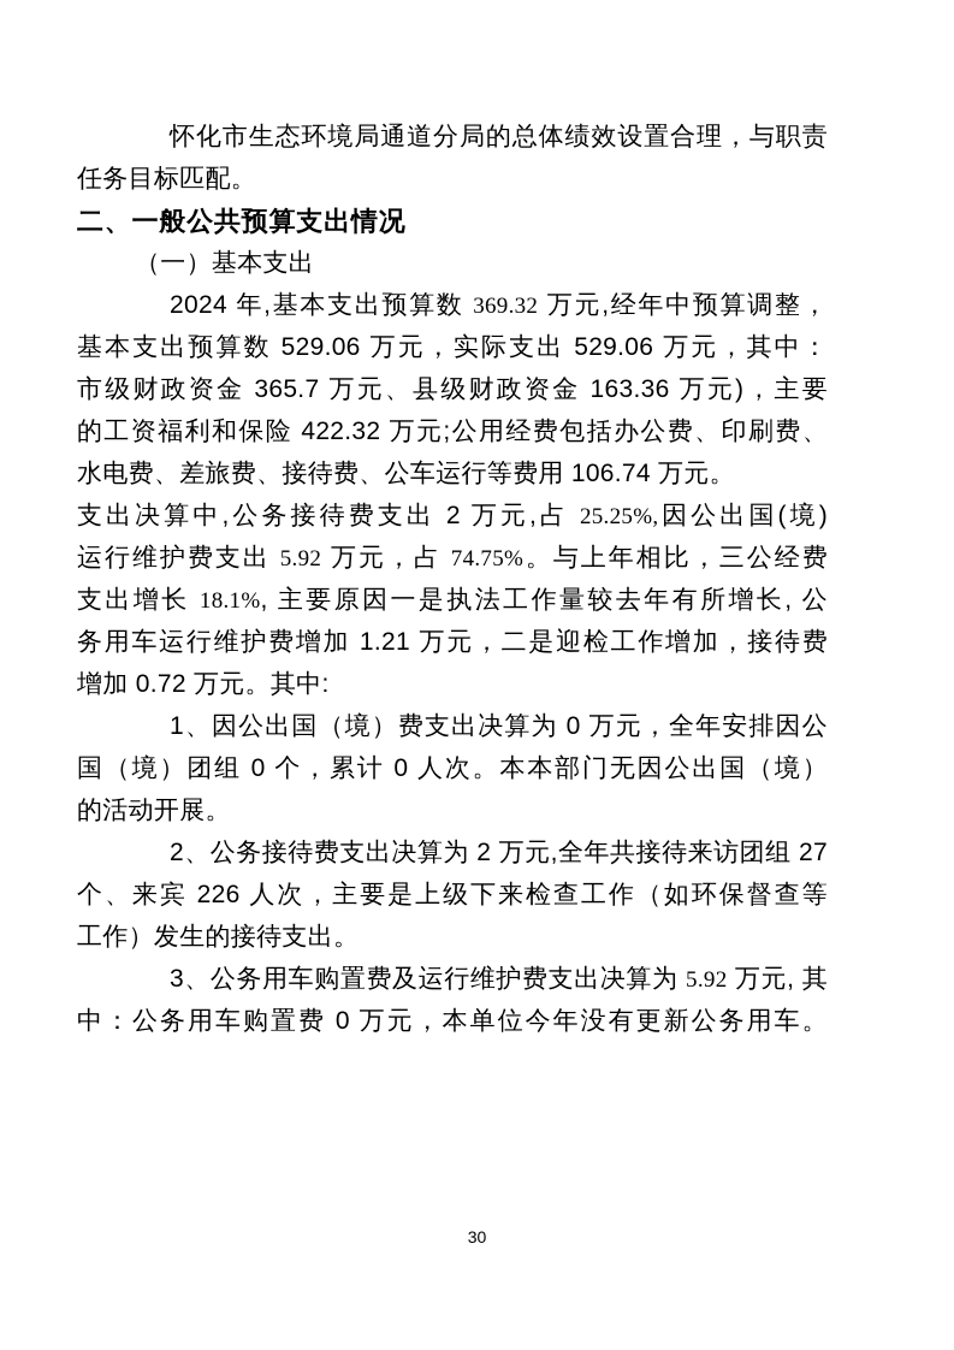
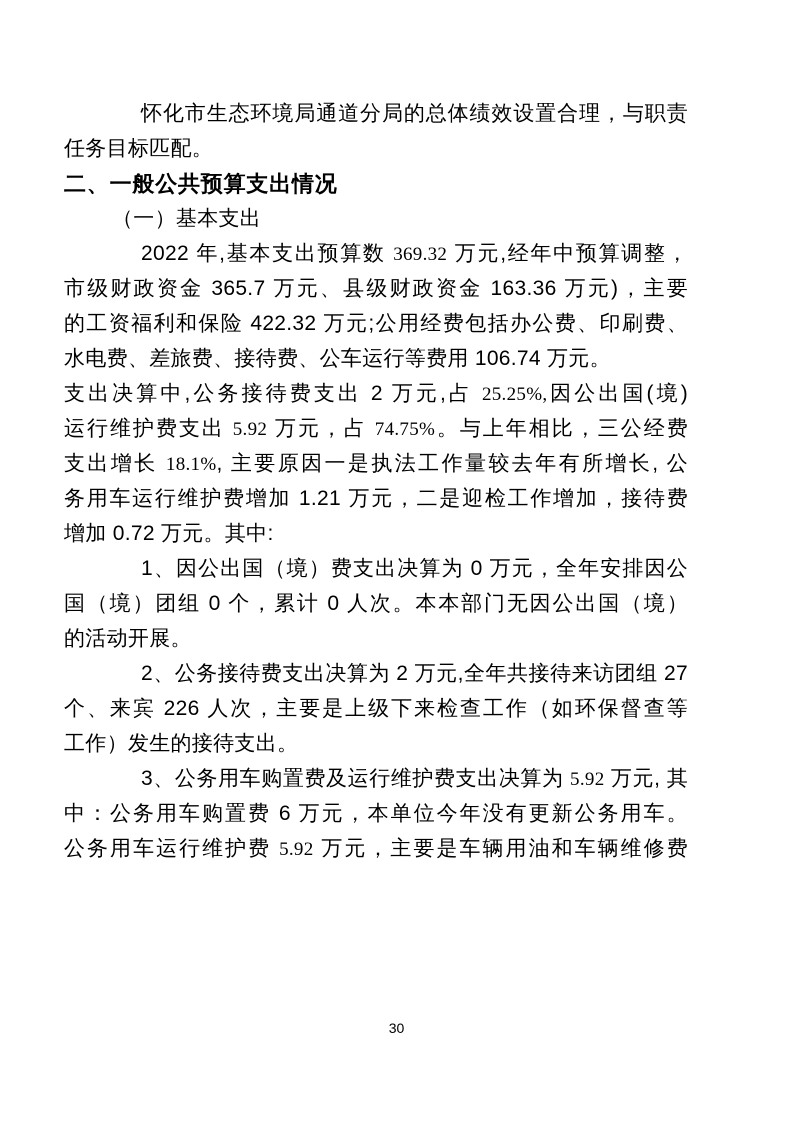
  怀化市生态环境局通道分局的总体绩效设置合理，与职责
  任务目标匹配。
  二、一般公共预算支出情况
  （一）基本支出
- 2024 年,基本支出预算数 369.32 万元,经年中预算调整，
+ 2022 年,基本支出预算数 369.32 万元,经年中预算调整，
- 基本支出预算数 529.06 万元，实际支出 529.06 万元，其中：
  市级财政资金 365.7 万元、县级财政资金 163.36 万元)，主要
  的工资福利和保险 422.32 万元;公用经费包括办公费、印刷费、
  水电费、差旅费、接待费、公车运行等费用 106.74 万元。
  支出决算中,公务接待费支出 2 万元,占 25.25%,因公出国(境)
  运行维护费支出 5.92 万元，占 74.75%。与上年相比，三公经费
  支出增长 18.1%, 主要原因一是执法工作量较去年有所增长, 公
  务用车运行维护费增加 1.21 万元，二是迎检工作增加，接待费
  增加 0.72 万元。其中:
  1、因公出国（境）费支出决算为 0 万元，全年安排因公
  国（境）团组 0 个，累计 0 人次。本本部门无因公出国（境）
  的活动开展。
  2、公务接待费支出决算为 2 万元,全年共接待来访团组 27
  个、来宾 226 人次，主要是上级下来检查工作（如环保督查等
  工作）发生的接待支出。
  3、公务用车购置费及运行维护费支出决算为 5.92 万元, 其
- 中：公务用车购置费 0 万元，本单位今年没有更新公务用车。
+ 中：公务用车购置费 6 万元，本单位今年没有更新公务用车。
+ 公务用车运行维护费 5.92 万元，主要是车辆用油和车辆维修费
  30
